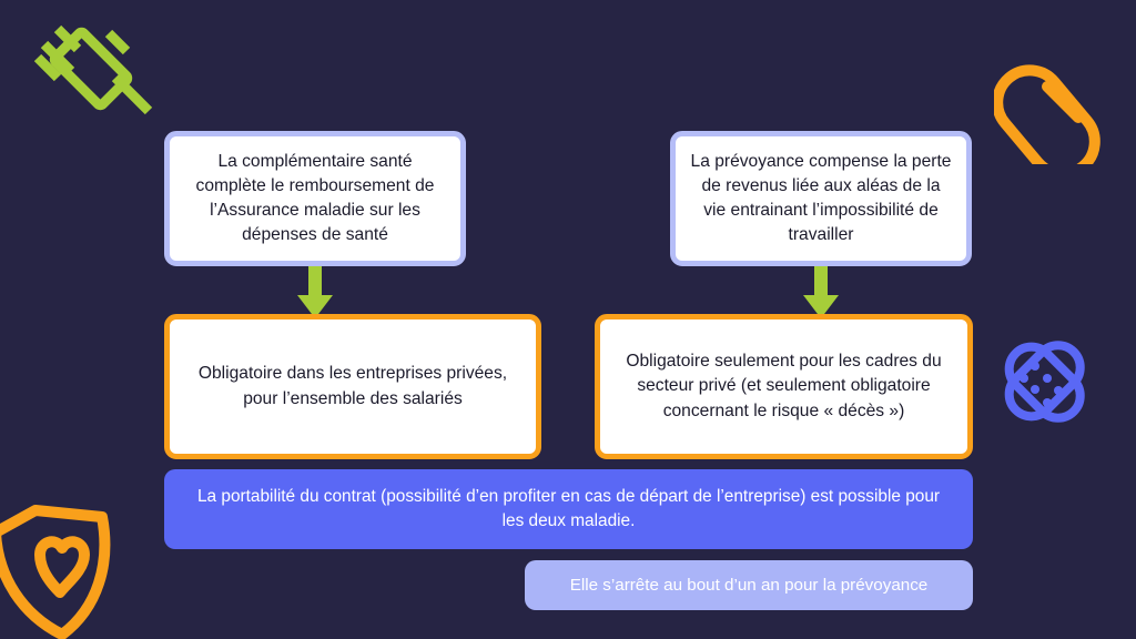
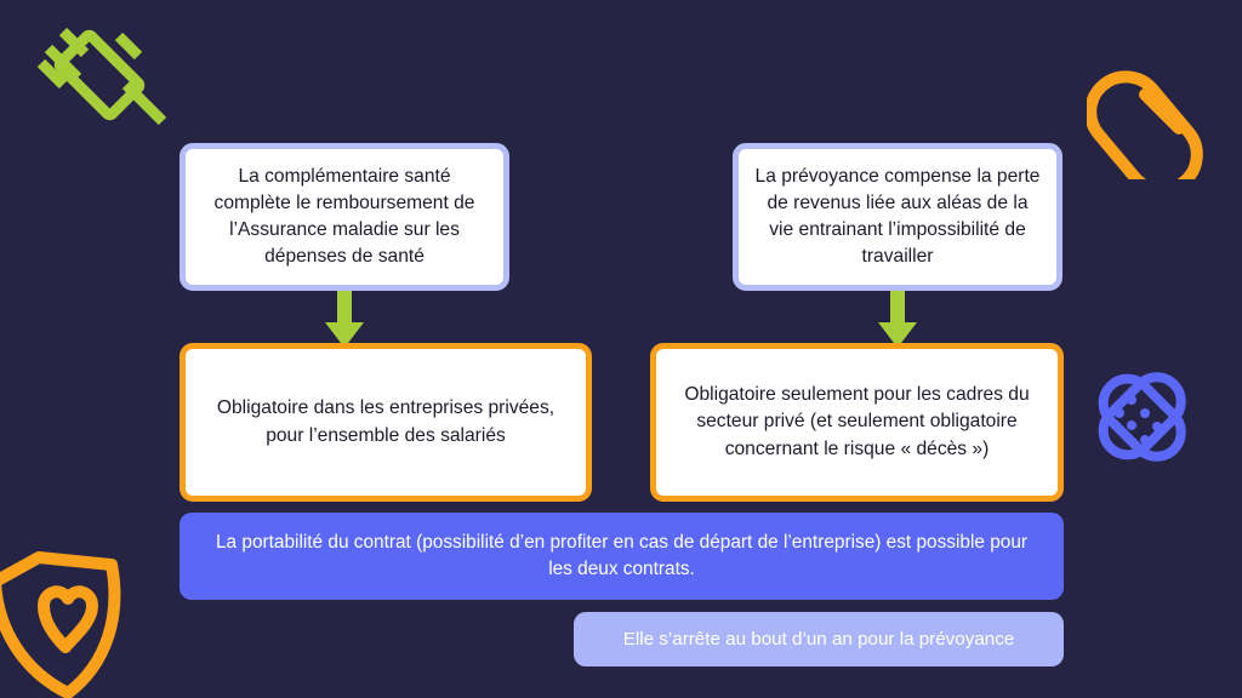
  La complémentaire santé complète le remboursement de l’Assurance maladie sur les dépenses de santé
  La prévoyance compense la perte de revenus liée aux aléas de la vie entrainant l’impossibilité de travailler
  Obligatoire dans les entreprises privées, pour l’ensemble des salariés
  Obligatoire seulement pour les cadres du secteur privé (et seulement obligatoire concernant le risque « décès »)
- La portabilité du contrat (possibilité d’en profiter en cas de départ de l’entreprise) est possible pour les deux maladie.
+ La portabilité du contrat (possibilité d’en profiter en cas de départ de l’entreprise) est possible pour les deux contrats.
  Elle s’arrête au bout d’un an pour la prévoyance
